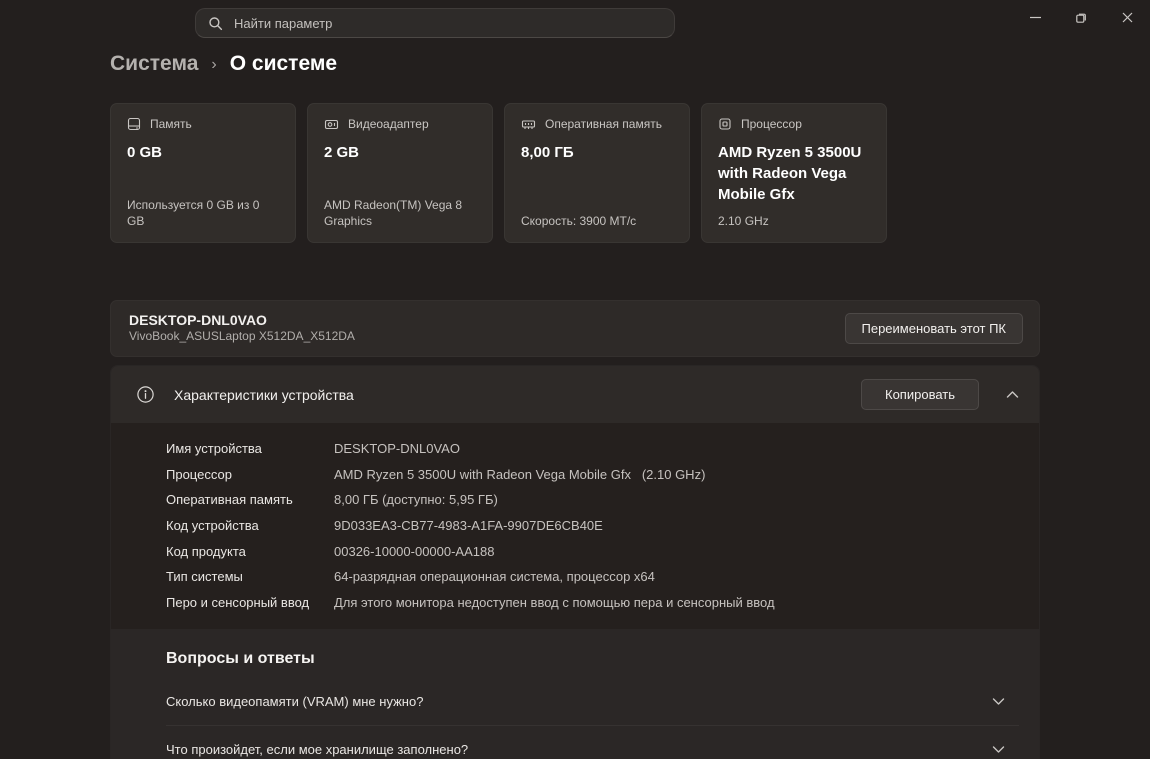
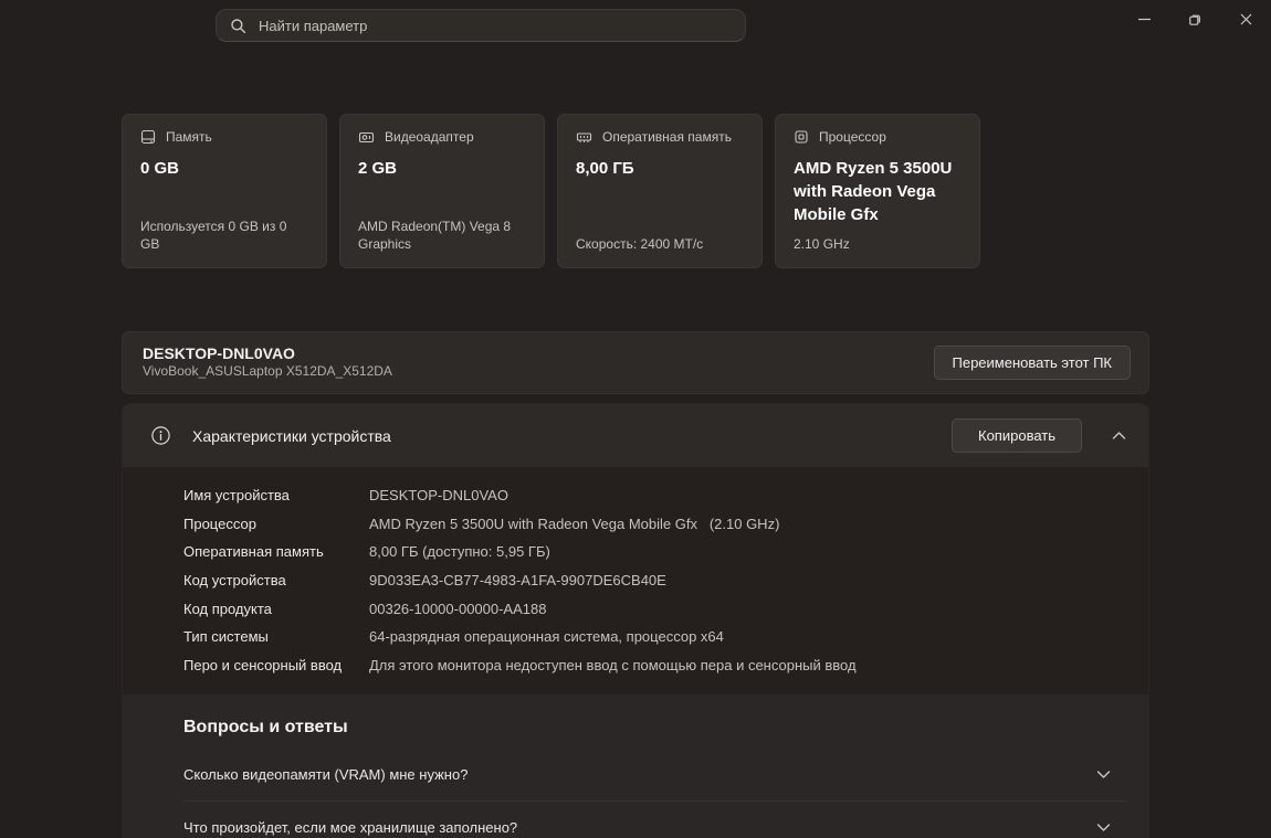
  Найти параметр
- Система
- ›
- О системе
  Память
  0 GB
  Используется 0 GB из 0 GB
  Видеоадаптер
  2 GB
  AMD Radeon(TM) Vega 8 Graphics
  Оперативная память
  8,00 ГБ
- Скорость: 3900 МТ/с
+ Скорость: 2400 МТ/с
  Процессор
  AMD Ryzen 5 3500U with Radeon Vega Mobile Gfx
  2.10 GHz
  DESKTOP-DNL0VAO
  VivoBook_ASUSLaptop X512DA_X512DA
  Переименовать этот ПК
  Характеристики устройства
  Копировать
  Имя устройства
  DESKTOP-DNL0VAO
  Процессор
  AMD Ryzen 5 3500U with Radeon Vega Mobile Gfx (2.10 GHz)
  Оперативная память
  8,00 ГБ (доступно: 5,95 ГБ)
  Код устройства
  9D033EA3-CB77-4983-A1FA-9907DE6CB40E
  Код продукта
  00326-10000-00000-AA188
  Тип системы
  64-разрядная операционная система, процессор x64
  Перо и сенсорный ввод
  Для этого монитора недоступен ввод с помощью пера и сенсорный ввод
  Вопросы и ответы
  Сколько видеопамяти (VRAM) мне нужно?
  Что произойдет, если мое хранилище заполнено?
